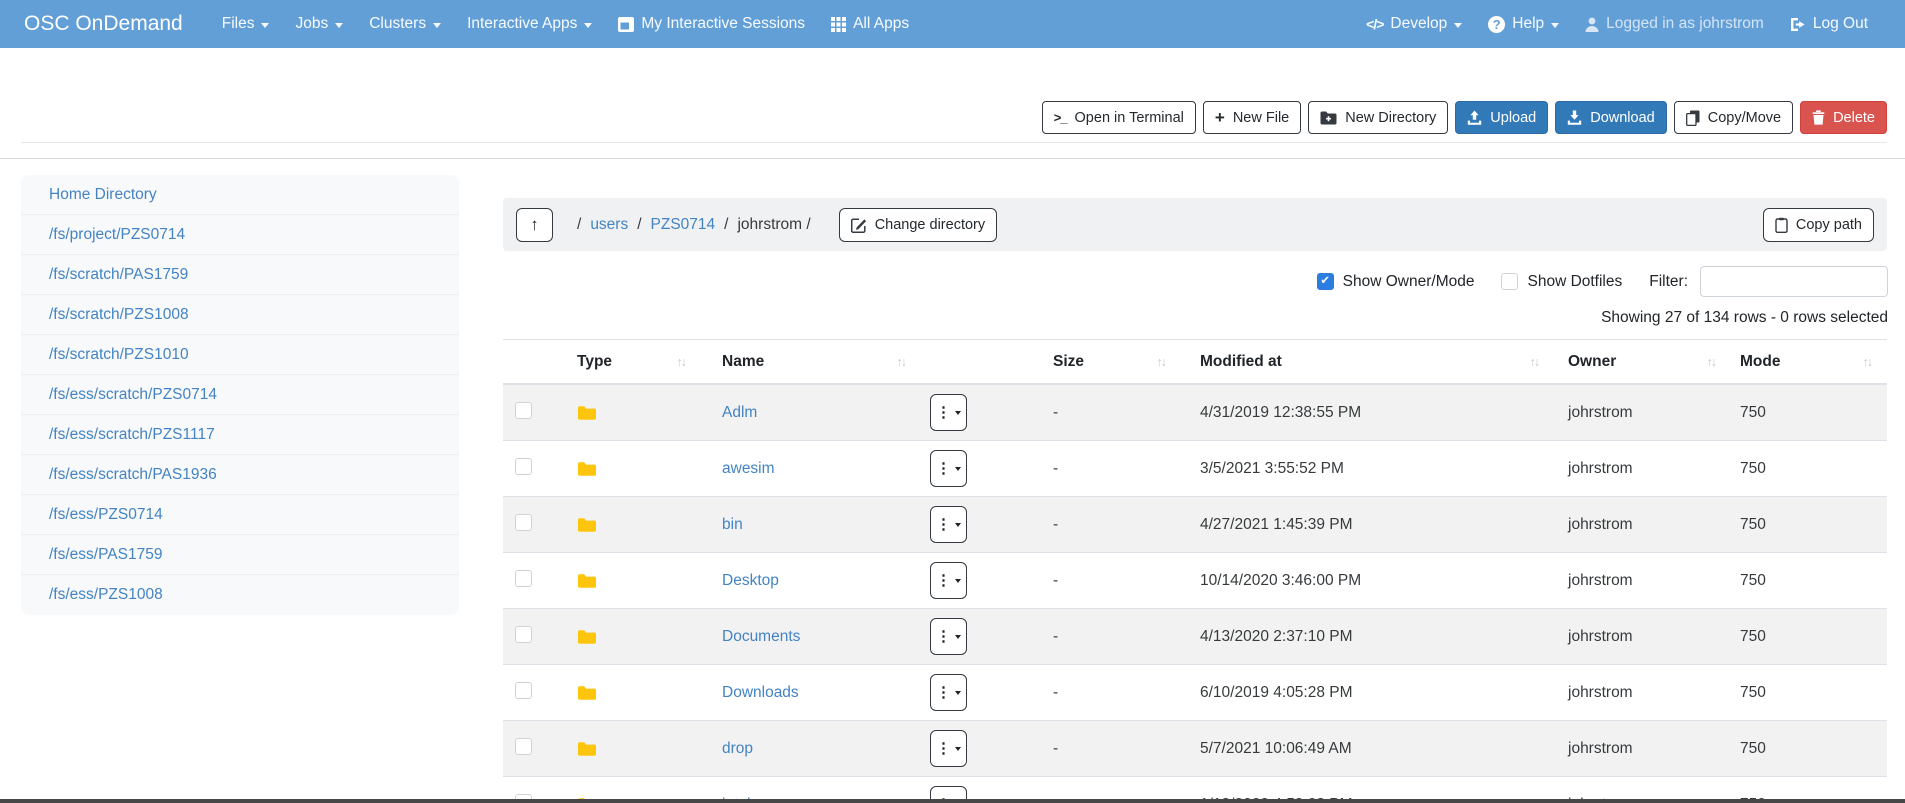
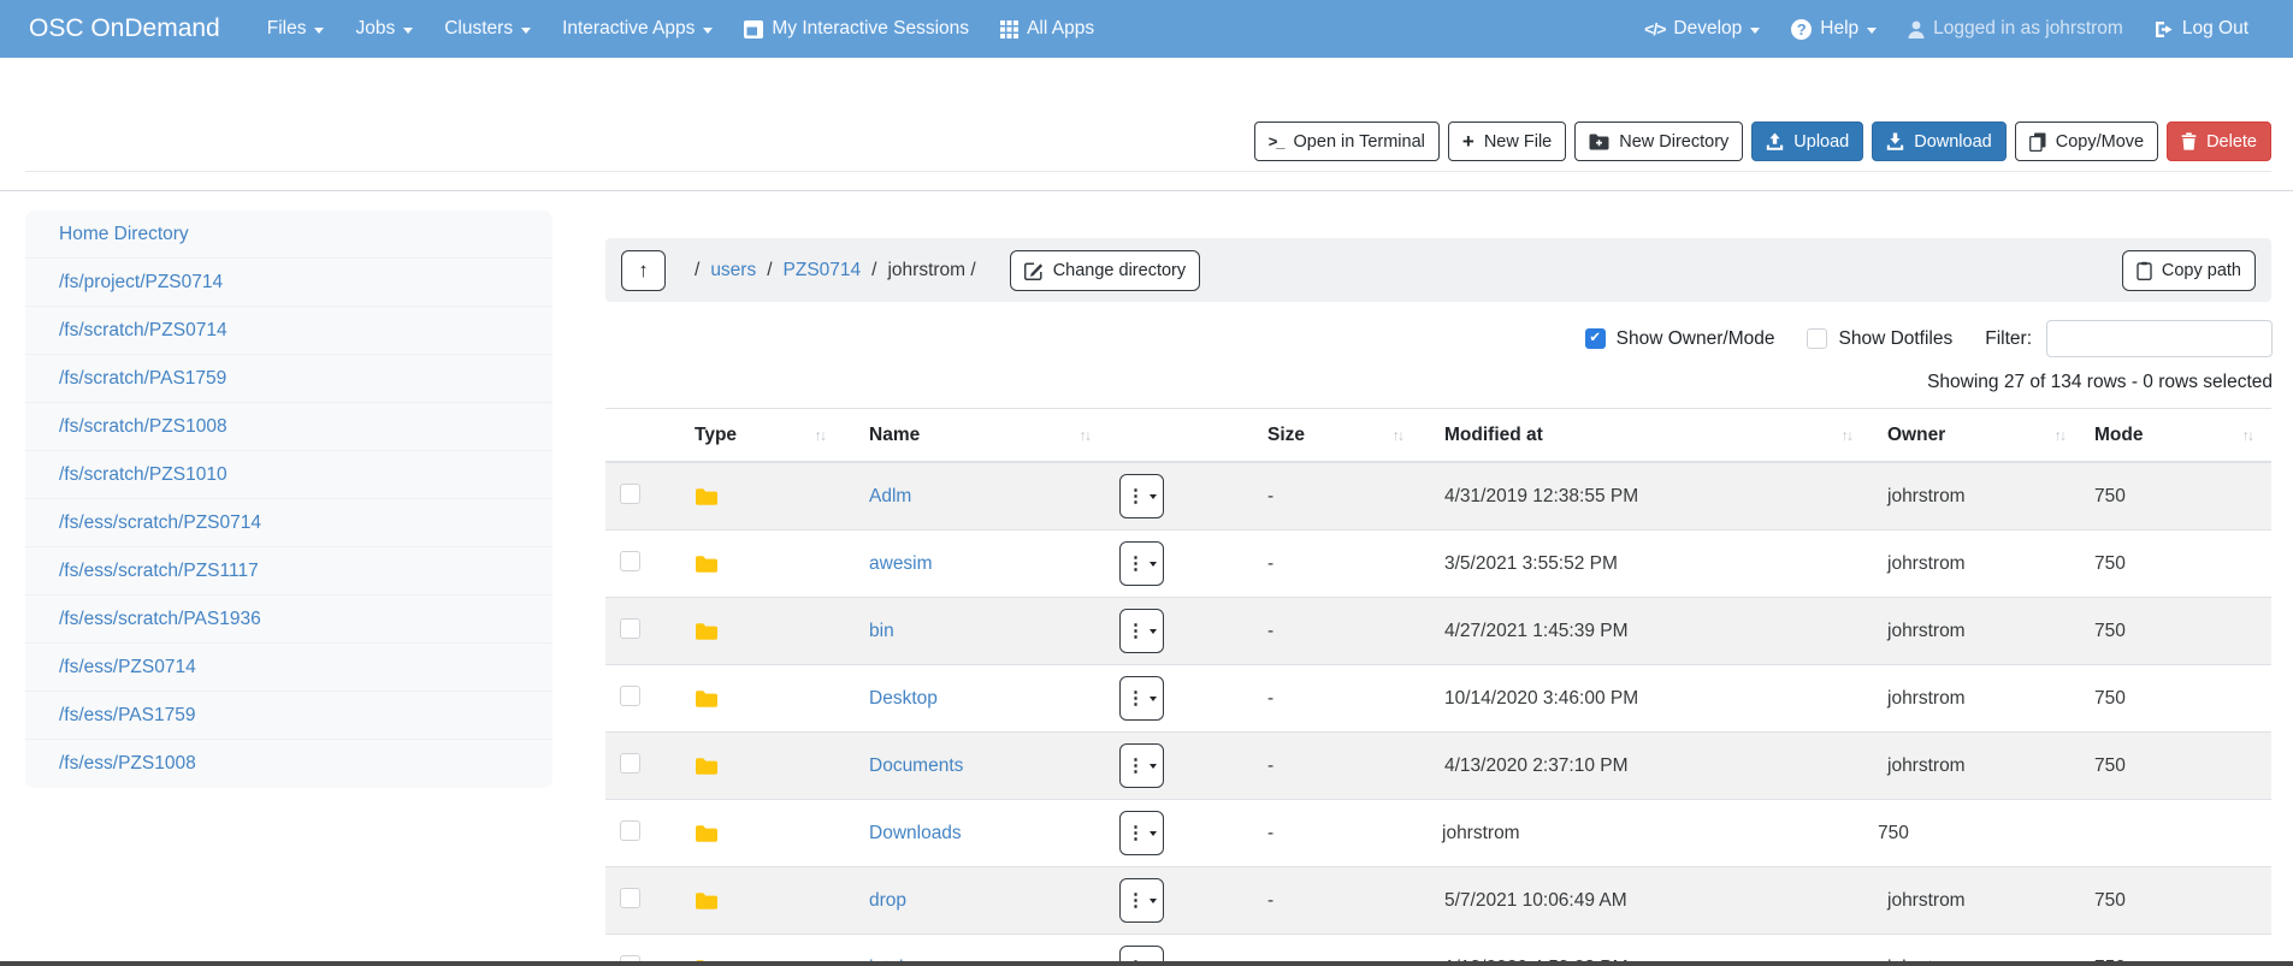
  OSC OnDemand
  Files
  Jobs
  Clusters
  Interactive Apps
  My Interactive Sessions
  All Apps
  </>
  Develop
  ?
  Help
  Logged in as johrstrom
  Log Out
  >_
  Open in Terminal
  +
  New File
  New Directory
  Upload
  Download
  Copy/Move
  Delete
  Home Directory
  /fs/project/PZS0714
+ /fs/scratch/PZS0714
  /fs/scratch/PAS1759
  /fs/scratch/PZS1008
  /fs/scratch/PZS1010
  /fs/ess/scratch/PZS0714
  /fs/ess/scratch/PZS1117
  /fs/ess/scratch/PAS1936
  /fs/ess/PZS0714
  /fs/ess/PAS1759
  /fs/ess/PZS1008
  ↑
  /
  users
  /
  PZS0714
  /
  johrstrom /
  Change directory
  Copy path
  ✔
  Show Owner/Mode
  Show Dotfiles
  Filter:
  Showing 27 of 134 rows - 0 rows selected
  Type
  ↑↓
  Name
  ↑↓
  Size
  ↑↓
  Modified at
  ↑↓
  Owner
  ↑↓
  Mode
  ↑↓
  Adlm
  ⋮
  -
  4/31/2019 12:38:55 PM
  johrstrom
  750
  awesim
  ⋮
  -
  3/5/2021 3:55:52 PM
  johrstrom
  750
  bin
  ⋮
  -
  4/27/2021 1:45:39 PM
  johrstrom
  750
  Desktop
  ⋮
  -
  10/14/2020 3:46:00 PM
  johrstrom
  750
  Documents
  ⋮
  -
  4/13/2020 2:37:10 PM
  johrstrom
  750
  Downloads
  ⋮
  -
- 6/10/2019 4:05:28 PM
  johrstrom
  750
  drop
  ⋮
  -
  5/7/2021 10:06:49 AM
  johrstrom
  750
